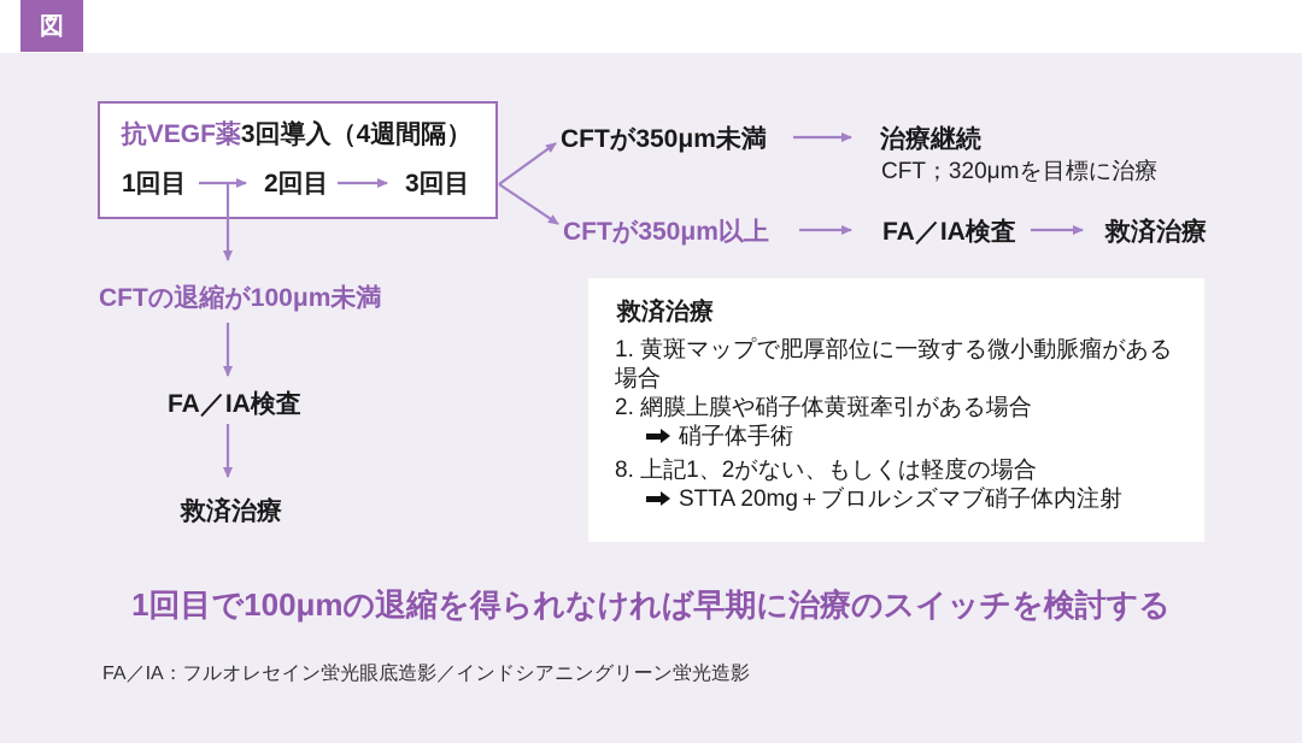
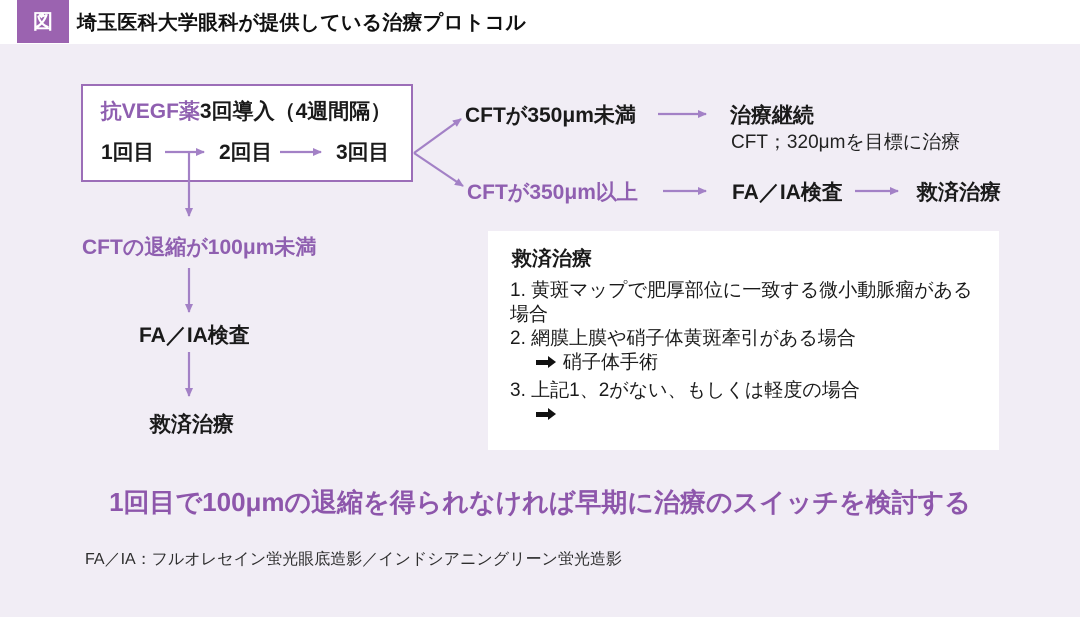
  図
+ 埼玉医科大学眼科が提供している治療プロトコル
  抗VEGF薬3回導入（4週間隔）
  1回目
  2回目
  3回目
  CFTの退縮が100μm未満
  FA／IA検査
  救済治療
  CFTが350μm未満
  治療継続
  CFT；320μmを目標に治療
  CFTが350μm以上
  FA／IA検査
  救済治療
  救済治療
  1. 黄斑マップで肥厚部位に一致する微小動脈瘤がある場合
  2. 網膜上膜や硝子体黄斑牽引がある場合
  硝子体手術
- 8. 上記1、2がない、もしくは軽度の場合
+ 3. 上記1、2がない、もしくは軽度の場合
- STTA 20mg＋ブロルシズマブ硝子体内注射
  1回目で100μmの退縮を得られなければ早期に治療のスイッチを検討する
  FA／IA：フルオレセイン蛍光眼底造影／インドシアニングリーン蛍光造影
